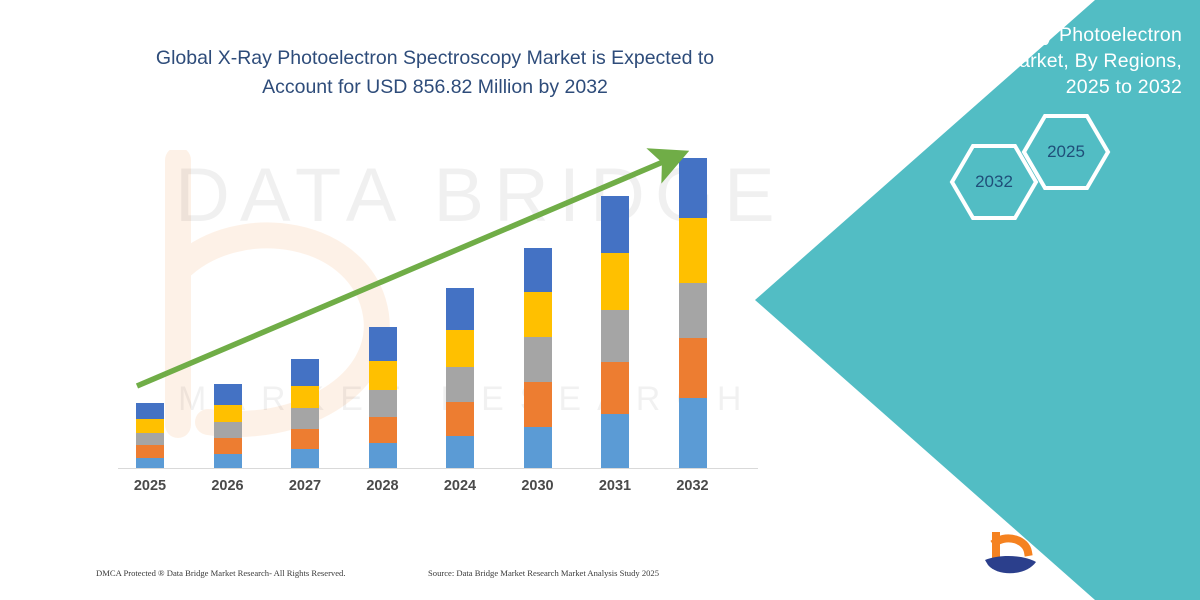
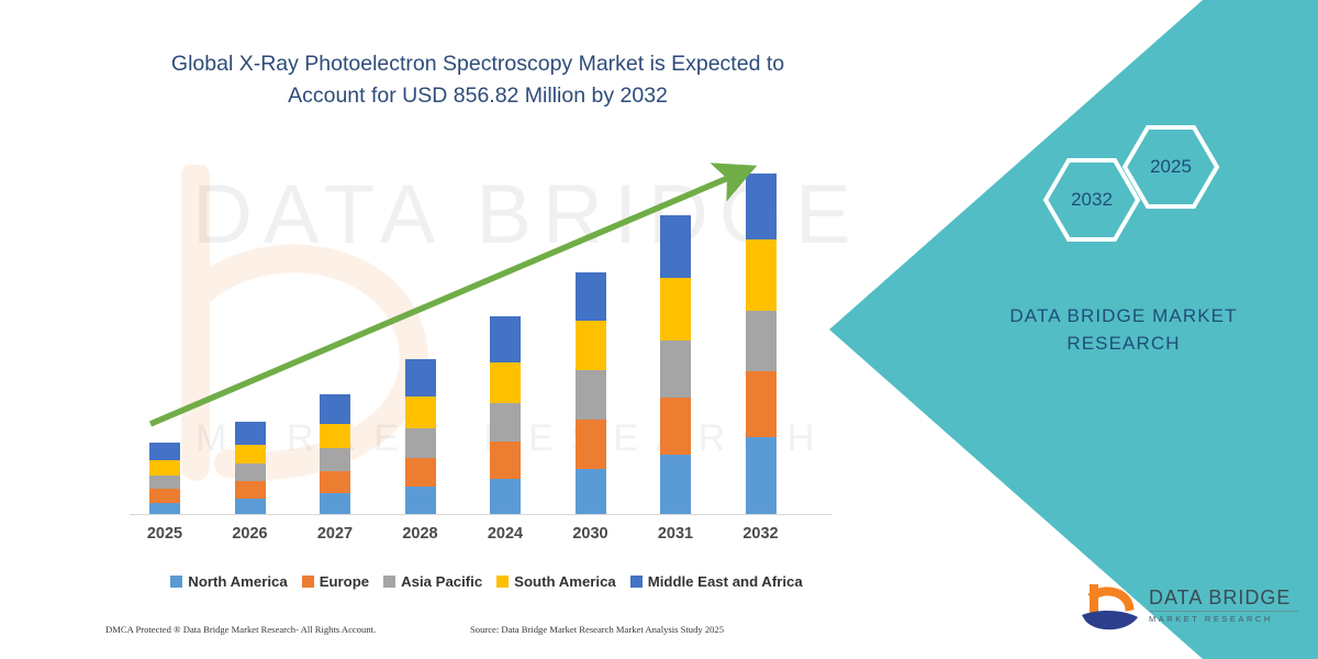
  DATA BRIE
  MARKETEERH
  Global X-Ray Photoelectron Spectroscopy Market is Expected to
  Account for USD 856.82 Million by 2032
  2025
  2026
  2027
  2028
  2024
  2030
  2031
  2032
+ North America
+ Europe
+ Asia Pacific
+ South America
+ Middle East and Africa
- DMCA Protected ® Data Bridge Market Research- All Rights Reserved.
+ DMCA Protected ® Data Bridge Market Research- All Rights Account.
  Source: Data Bridge Market Research Market Analysis Study 2025
- Global X-Ray Photoelectron
- Spectroscopy Market, By Regions,
- 2025 to 2032
  2032
  2025
+ DATA BRIDGE MARKET
+ RESEARCH
+ DATA BRIDGE
+ MARKET RESEARCH
